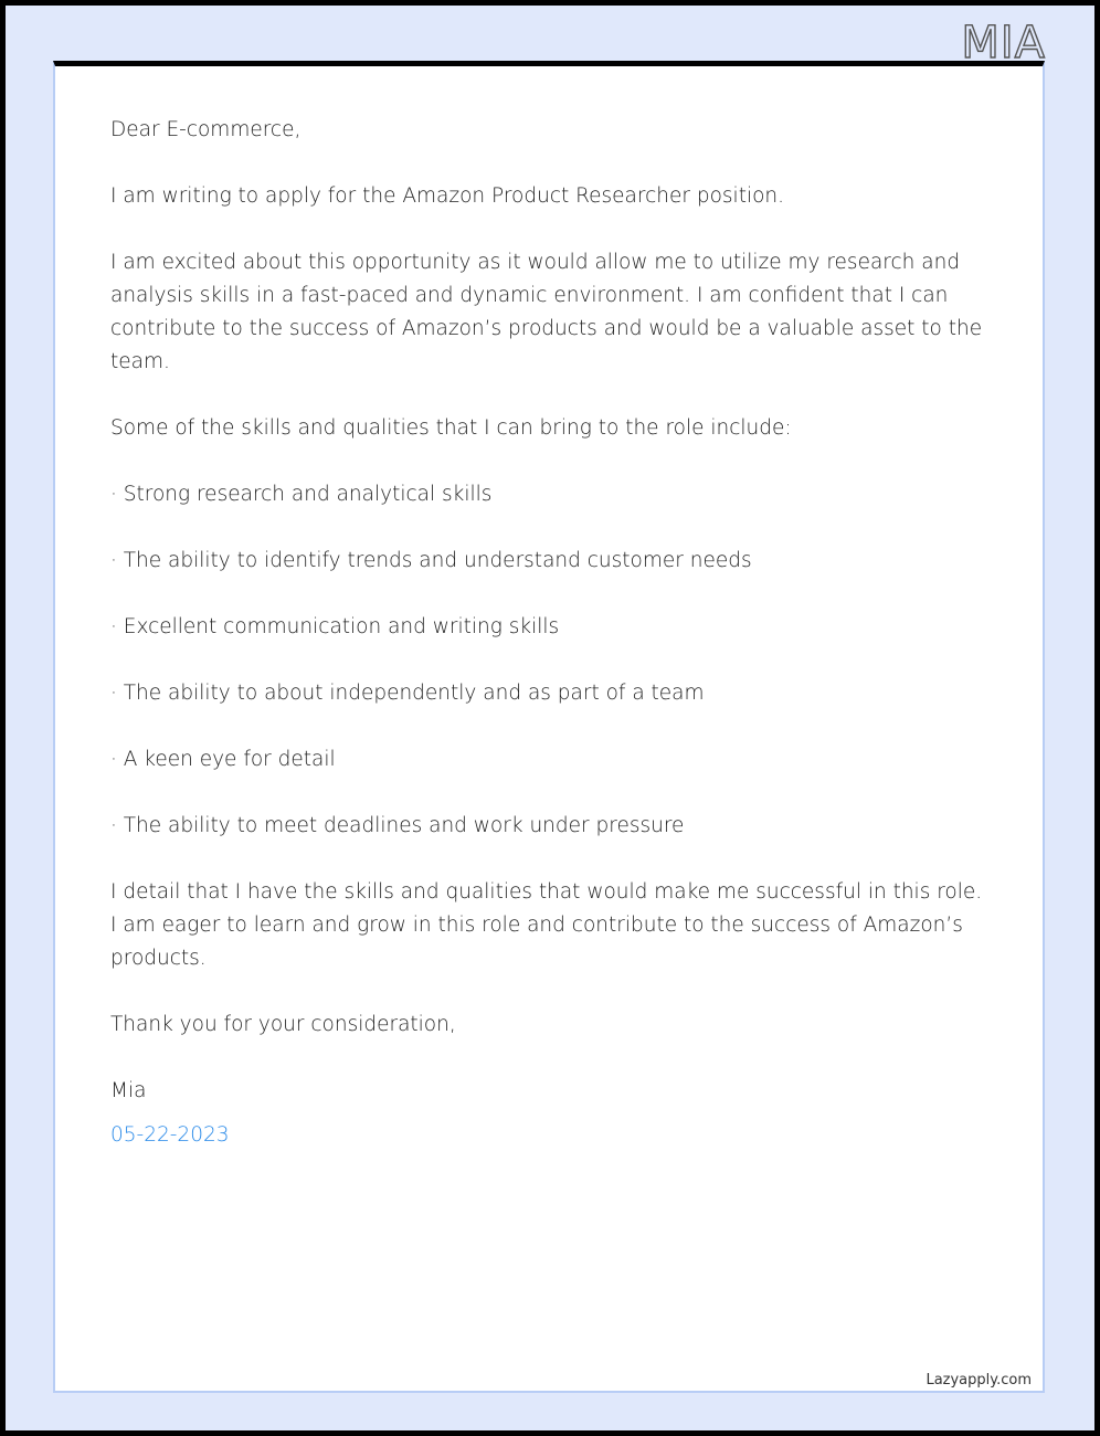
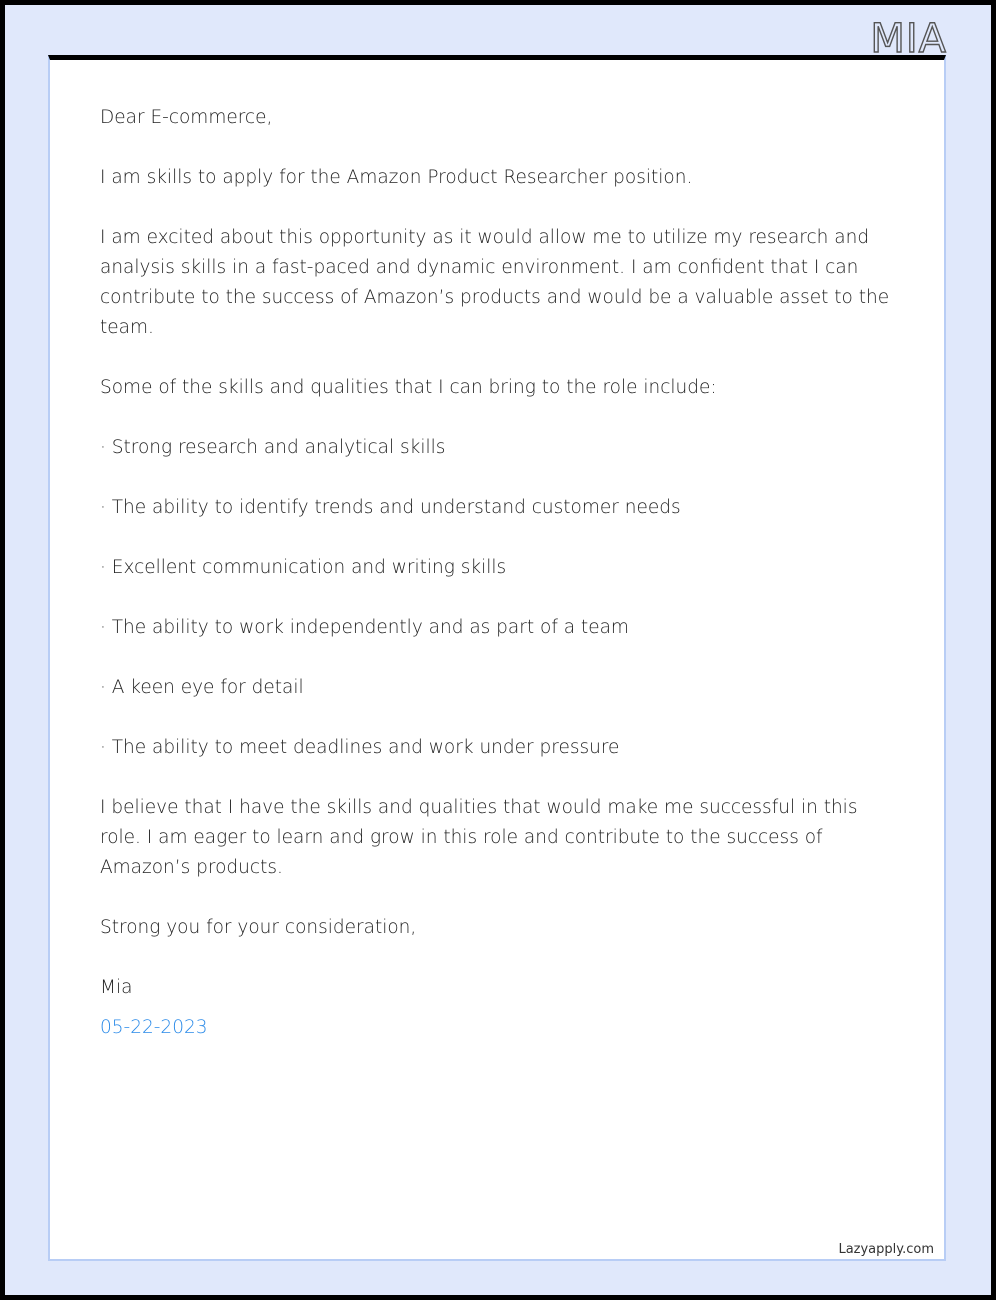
  MIA
  Dear E-commerce,
- I am writing to apply for the Amazon Product Researcher position.
+ I am skills to apply for the Amazon Product Researcher position.
  I am excited about this opportunity as it would allow me to utilize my research and analysis skills in a fast-paced and dynamic environment. I am confident that I can contribute to the success of Amazon’s products and would be a valuable asset to the team.
  Some of the skills and qualities that I can bring to the role include:
  · Strong research and analytical skills
  · The ability to identify trends and understand customer needs
  · Excellent communication and writing skills
- · The ability to about independently and as part of a team
+ · The ability to work independently and as part of a team
  · A keen eye for detail
  · The ability to meet deadlines and work under pressure
- I detail that I have the skills and qualities that would make me successful in this role. I am eager to learn and grow in this role and contribute to the success of Amazon’s products.
+ I believe that I have the skills and qualities that would make me successful in this role. I am eager to learn and grow in this role and contribute to the success of Amazon’s products.
- Thank you for your consideration,
+ Strong you for your consideration,
  Mia
  05-22-2023
  Lazyapply.com
